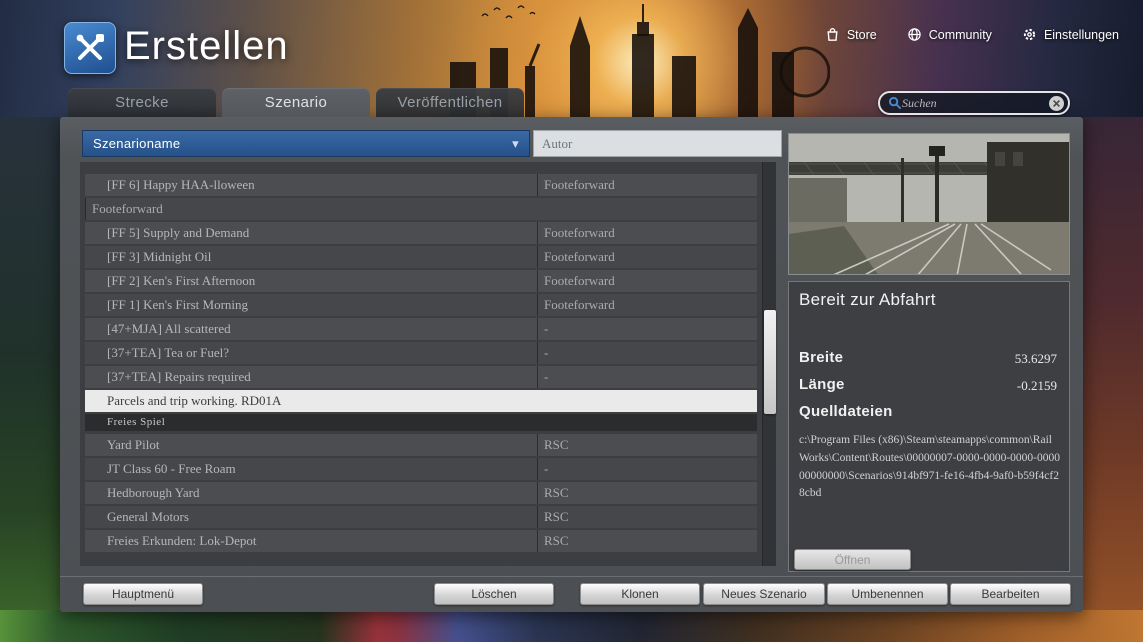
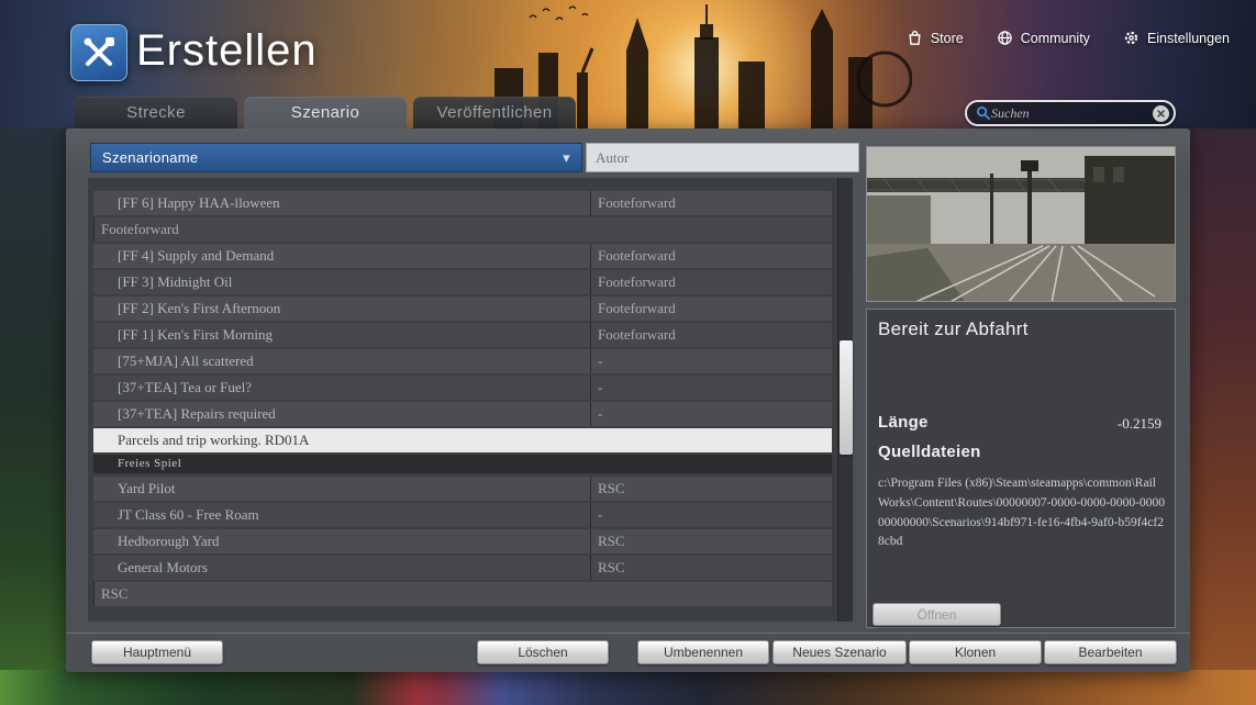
  Erstellen
  Store
  Community
  Einstellungen
  Strecke
  Szenario
  Veröffentlichen
  Suchen
  Szenarioname
  ▾
  Autor
  [FF 6] Happy HAA-lloween
  Footeforward
  Footeforward
- [FF 5] Supply and Demand
+ [FF 4] Supply and Demand
  Footeforward
  [FF 3] Midnight Oil
  Footeforward
  [FF 2] Ken's First Afternoon
  Footeforward
  [FF 1] Ken's First Morning
  Footeforward
- [47+MJA] All scattered
+ [75+MJA] All scattered
  -
  [37+TEA] Tea or Fuel?
  -
  [37+TEA] Repairs required
  -
  Parcels and trip working. RD01A
  Freies Spiel
  Yard Pilot
  RSC
  JT Class 60 - Free Roam
  -
  Hedborough Yard
  RSC
  General Motors
  RSC
- Freies Erkunden: Lok-Depot
  RSC
  Bereit zur Abfahrt
- Breite
- 53.6297
  Länge
  -0.2159
  Quelldateien
  c:\Program Files (x86)\Steam\steamapps\common\RailWorks\Content\Routes\00000007-0000-0000-0000-000000000000\Scenarios\914bf971-fe16-4fb4-9af0-b59f4cf28cbd
  Öffnen
  Hauptmenü
  Löschen
- Klonen
+ Umbenennen
  Neues Szenario
- Umbenennen
+ Klonen
  Bearbeiten
